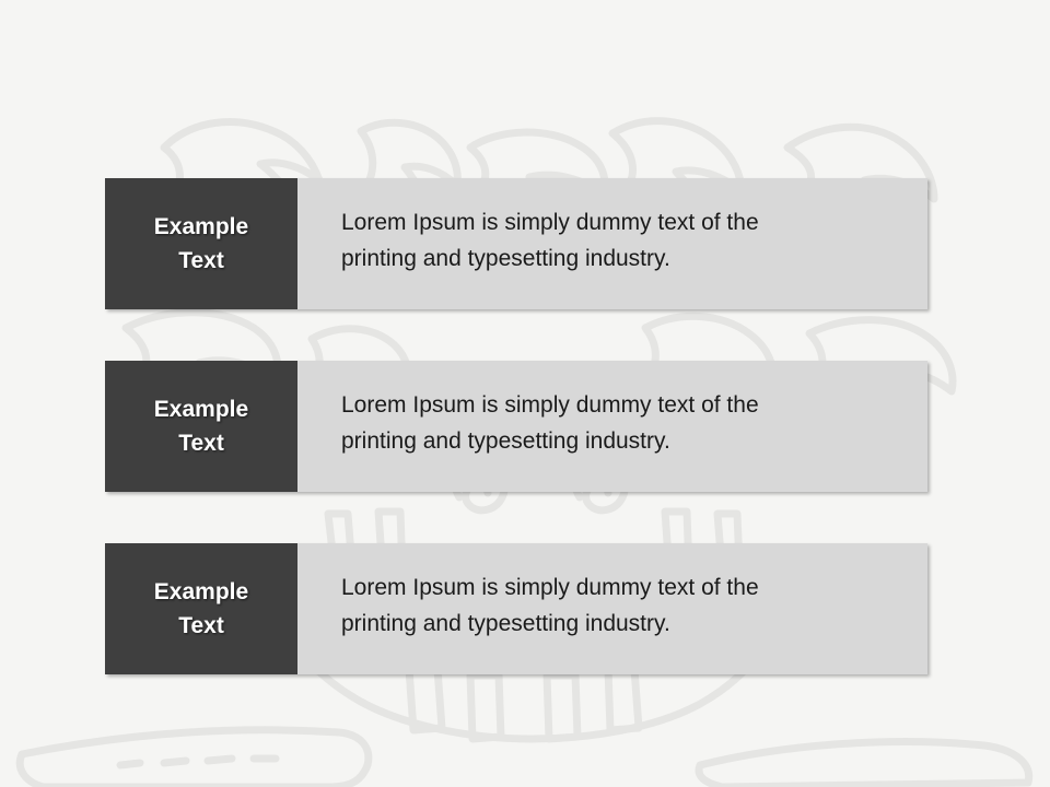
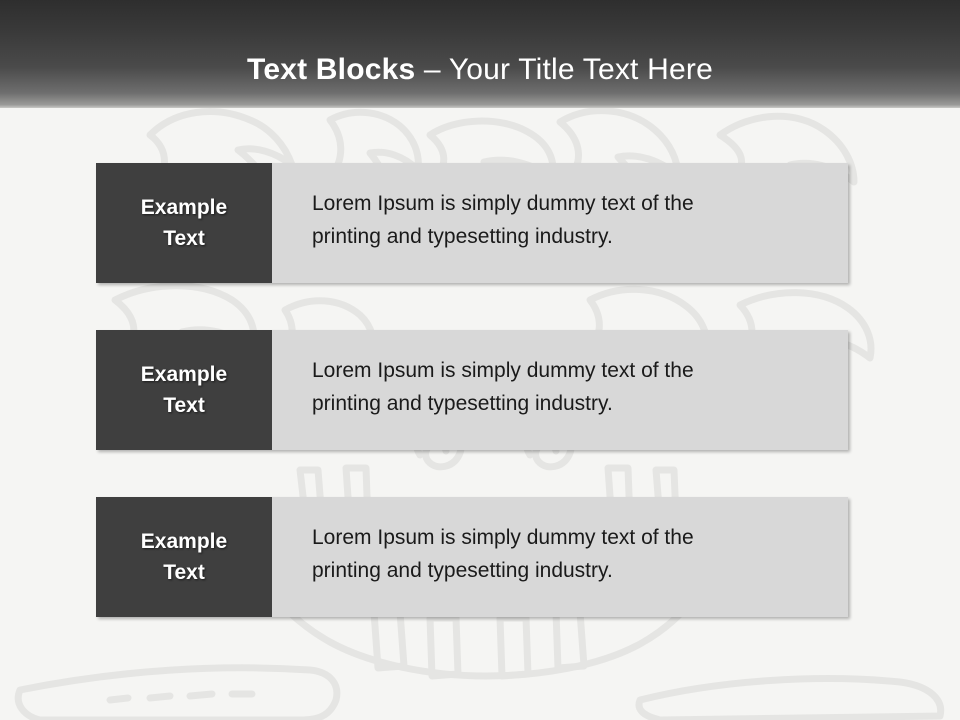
+ Text Blocks – Your Title Text Here
  Example
  Text
  Lorem Ipsum is simply dummy text of the
  printing and typesetting industry.
  Example
  Text
  Lorem Ipsum is simply dummy text of the
  printing and typesetting industry.
  Example
  Text
  Lorem Ipsum is simply dummy text of the
  printing and typesetting industry.
